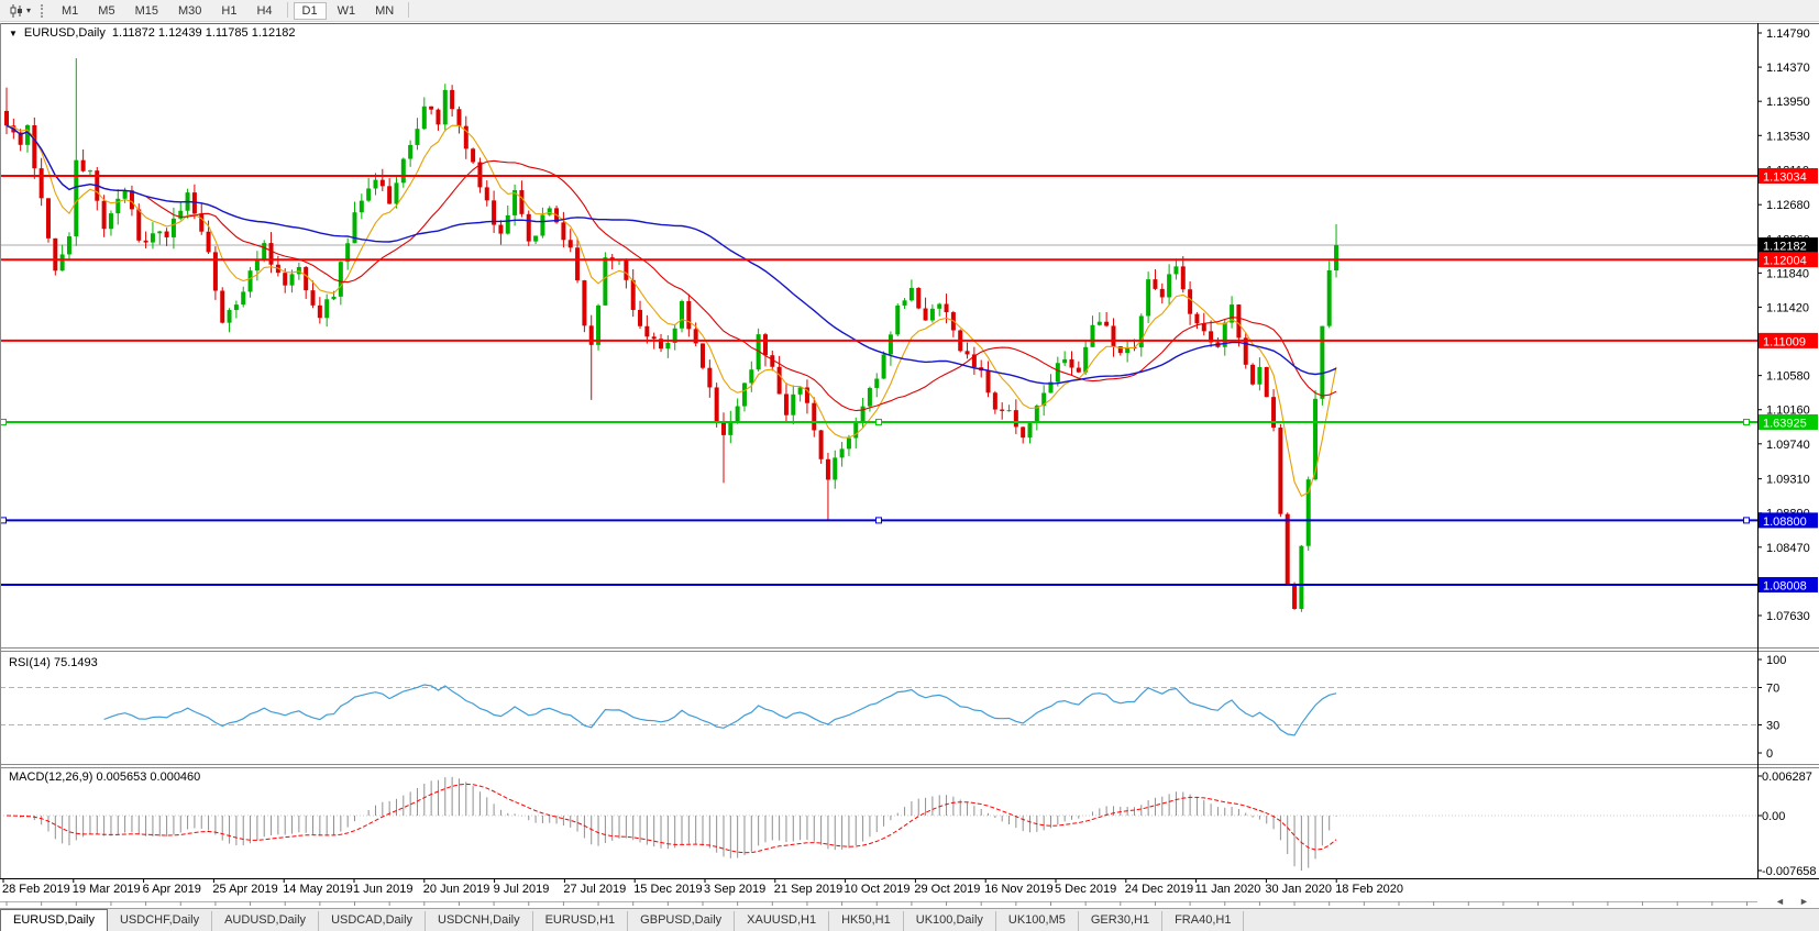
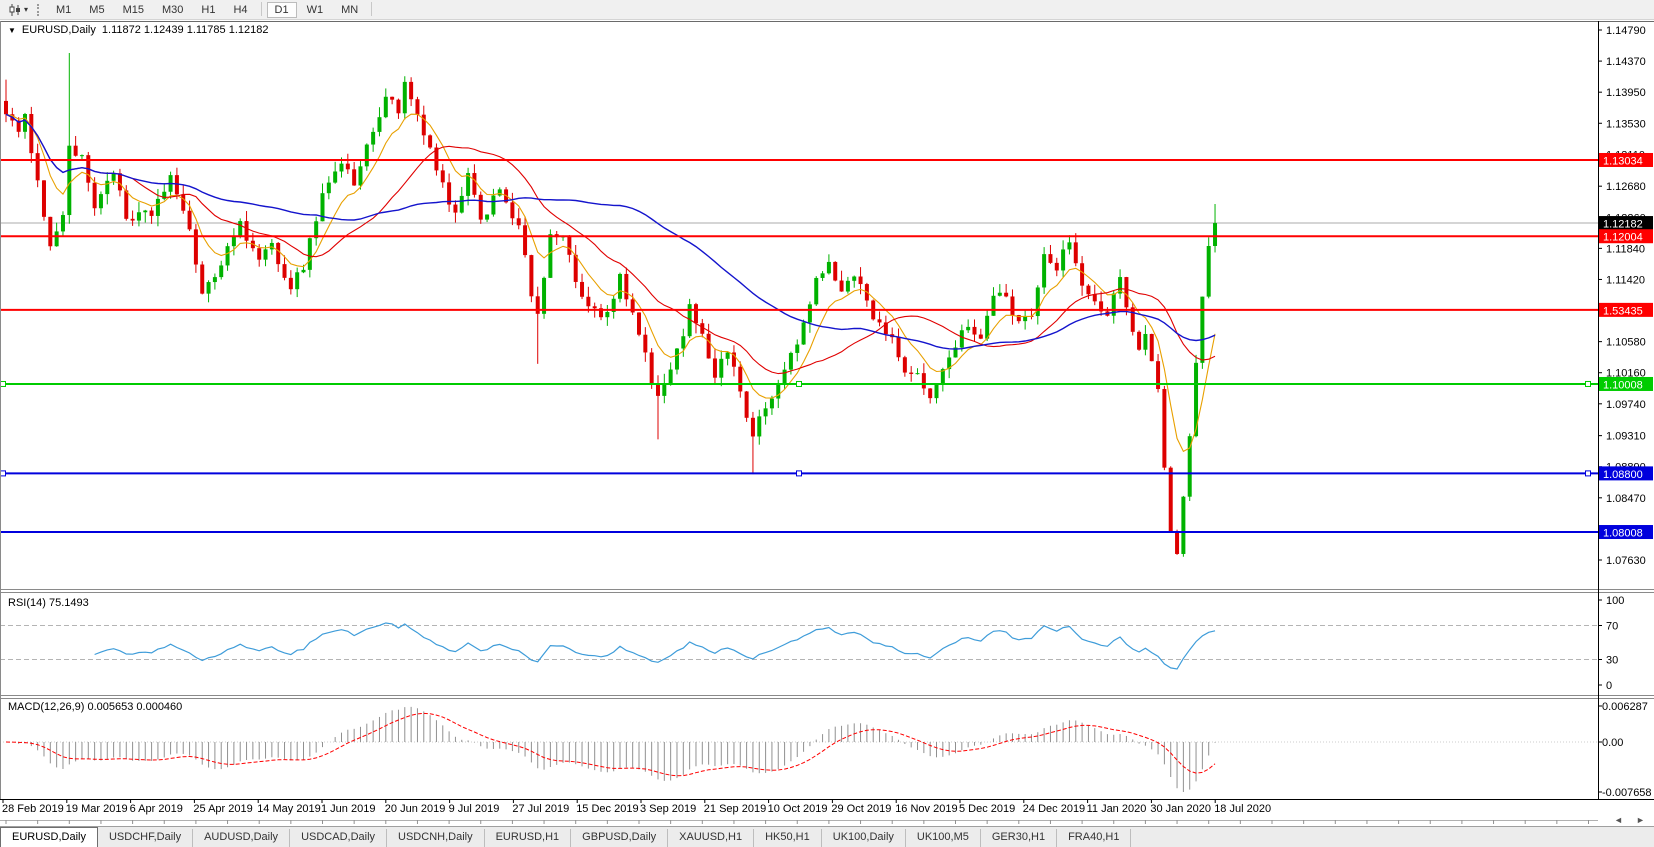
  ▾
  M1
  M5
  M15
  M30
  H1
  H4
  D1
  W1
  MN
  1.14790
  1.14370
  1.13950
  1.13530
  1.12680
  1.11840
  1.11420
  1.10580
  1.10160
  1.09740
  1.09310
  1.08470
  1.07630
  100
  70
  30
  0
  0.006287
  0.00
  -0.007658
  1.13034
  1.12182
  1.12004
- 1.11009
+ 1.53435
- 1.63925
+ 1.10008
  1.08800
  1.08008
  28 Feb 2019
  19 Mar 2019
  6 Apr 2019
  25 Apr 2019
  14 May 2019
  1 Jun 2019
  20 Jun 2019
  9 Jul 2019
  27 Jul 2019
  15 Dec 2019
  3 Sep 2019
  21 Sep 2019
  10 Oct 2019
  29 Oct 2019
  16 Nov 2019
  5 Dec 2019
  24 Dec 2019
  11 Jan 2020
  30 Jan 2020
- 18 Feb 2020
+ 18 Jul 2020
  ▼
  EURUSD,Daily
  1.11872 1.12439 1.11785 1.12182
  RSI(14) 75.1493
  MACD(12,26,9) 0.005653 0.000460
  ◄
  ►
  EURUSD,Daily
  USDCHF,Daily
  AUDUSD,Daily
  USDCAD,Daily
  USDCNH,Daily
  EURUSD,H1
  GBPUSD,Daily
  XAUUSD,H1
  HK50,H1
  UK100,Daily
  UK100,M5
  GER30,H1
  FRA40,H1
